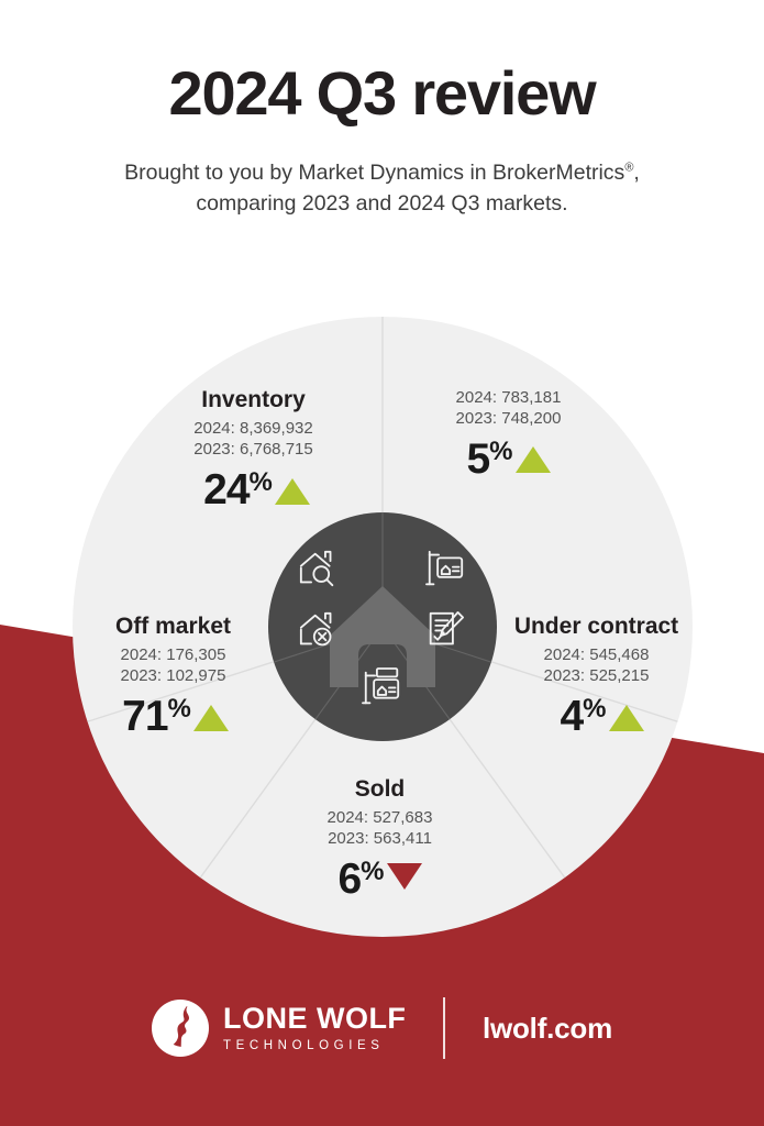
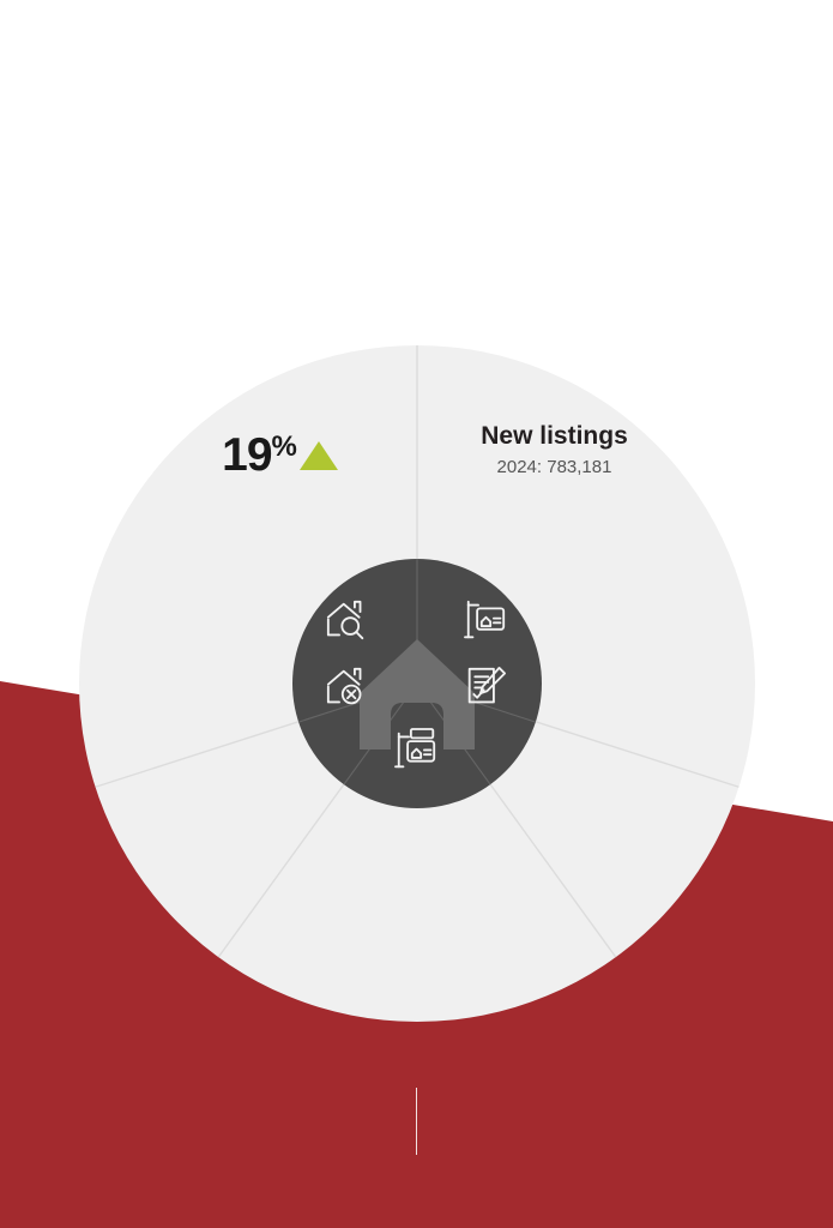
- 2024 Q3 review
- Brought to you by Market Dynamics in BrokerMetrics®,
- comparing 2023 and 2024 Q3 markets.
- Inventory
- 2024: 8,369,932
- 2023: 6,768,715
- 24%
+ 19%
+ New listings
  2024: 783,181
- 2023: 748,200
- 5%
- Off market
- 2024: 176,305
- 2023: 102,975
- 71%
- Under contract
- 2024: 545,468
- 2023: 525,215
- 4%
- Sold
- 2024: 527,683
- 2023: 563,411
- 6%
- LONE WOLF
- TECHNOLOGIES
- lwolf.com
